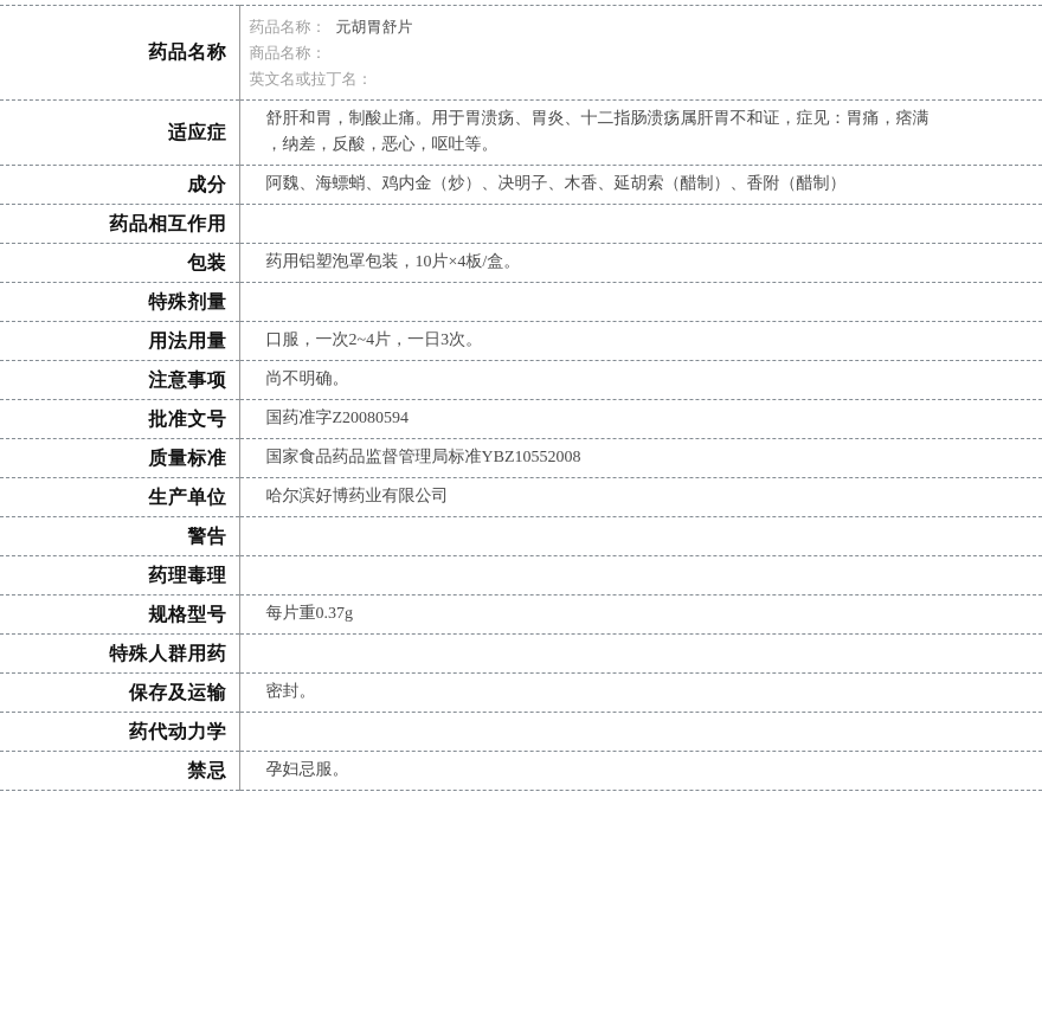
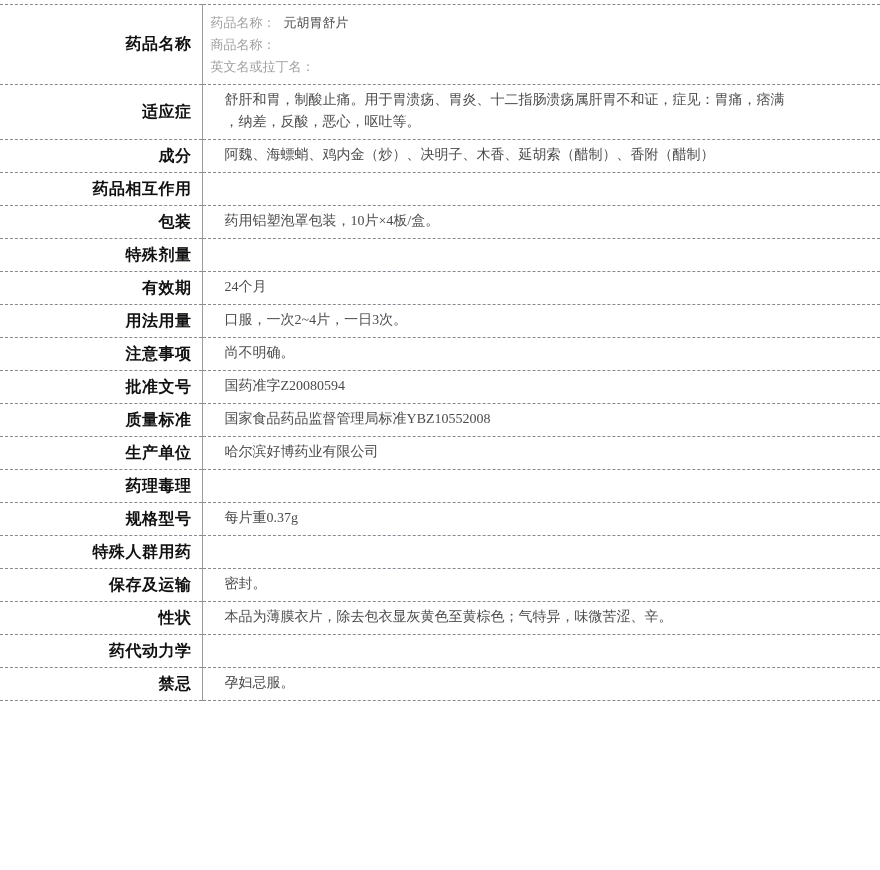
  药品名称	药品名称： 元胡胃舒片 商品名称： 英文名或拉丁名：
  适应症	舒肝和胃，制酸止痛。用于胃溃疡、胃炎、十二指肠溃疡属肝胃不和证，症见：胃痛，痞满 ，纳差，反酸，恶心，呕吐等。
  成分	阿魏、海螵蛸、鸡内金（炒）、决明子、木香、延胡索（醋制）、香附（醋制）
  药品相互作用
  包装	药用铝塑泡罩包装，10片×4板/盒。
  特殊剂量
+ 有效期	24个月
  用法用量	口服，一次2~4片，一日3次。
  注意事项	尚不明确。
  批准文号	国药准字Z20080594
  质量标准	国家食品药品监督管理局标准YBZ10552008
  生产单位	哈尔滨好博药业有限公司
- 警告
  药理毒理
  规格型号	每片重0.37g
  特殊人群用药
  保存及运输	密封。
+ 性状	本品为薄膜衣片，除去包衣显灰黄色至黄棕色；气特异，味微苦涩、辛。
  药代动力学
  禁忌	孕妇忌服。
